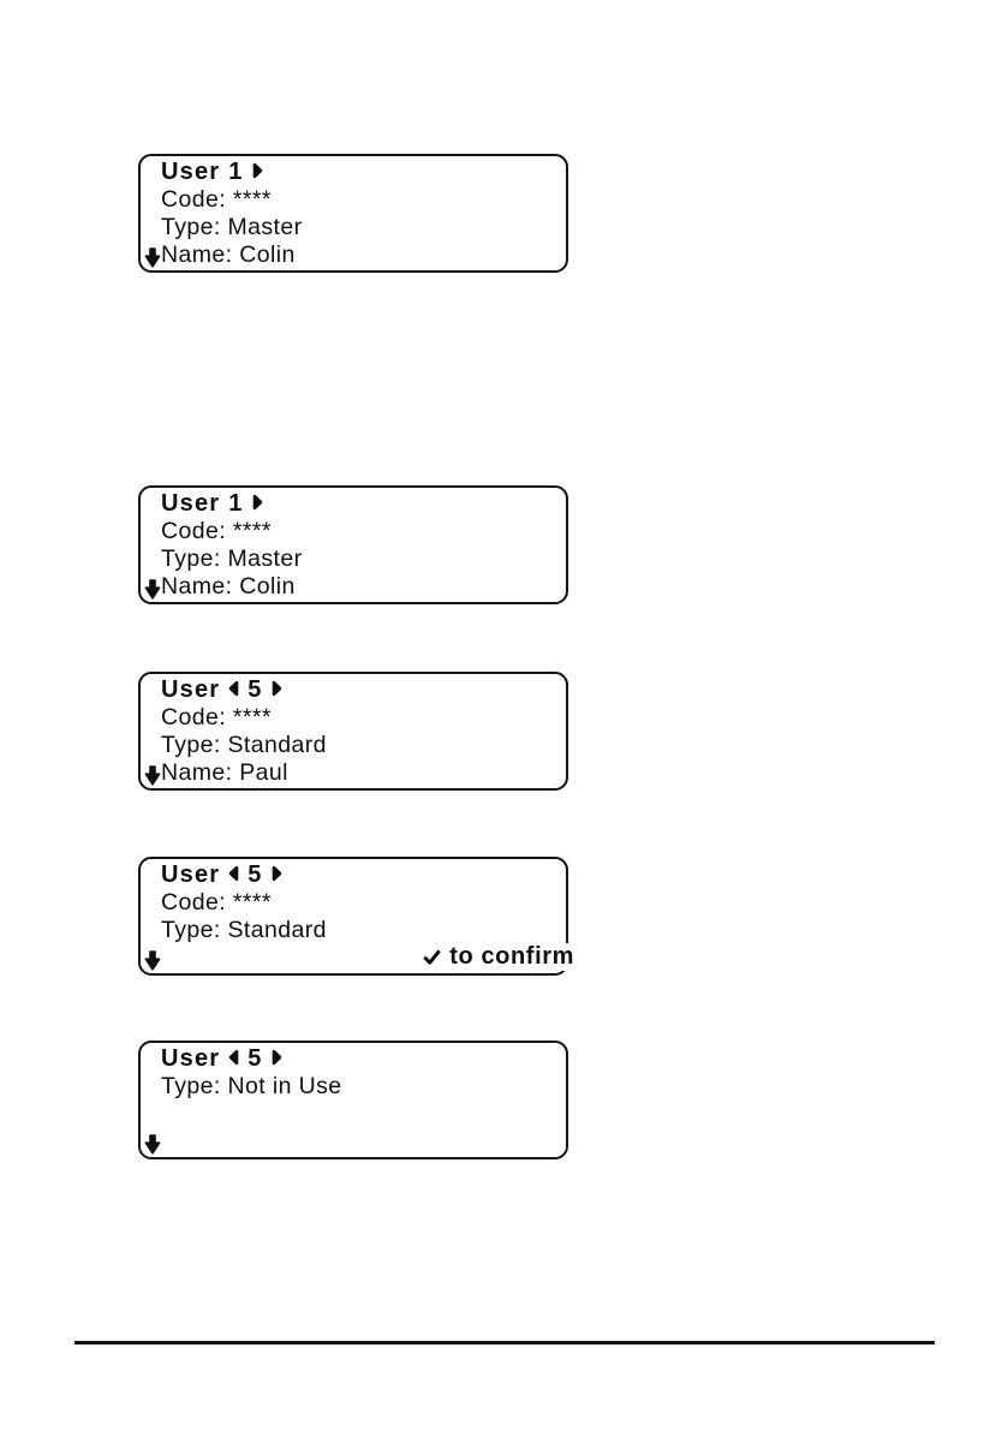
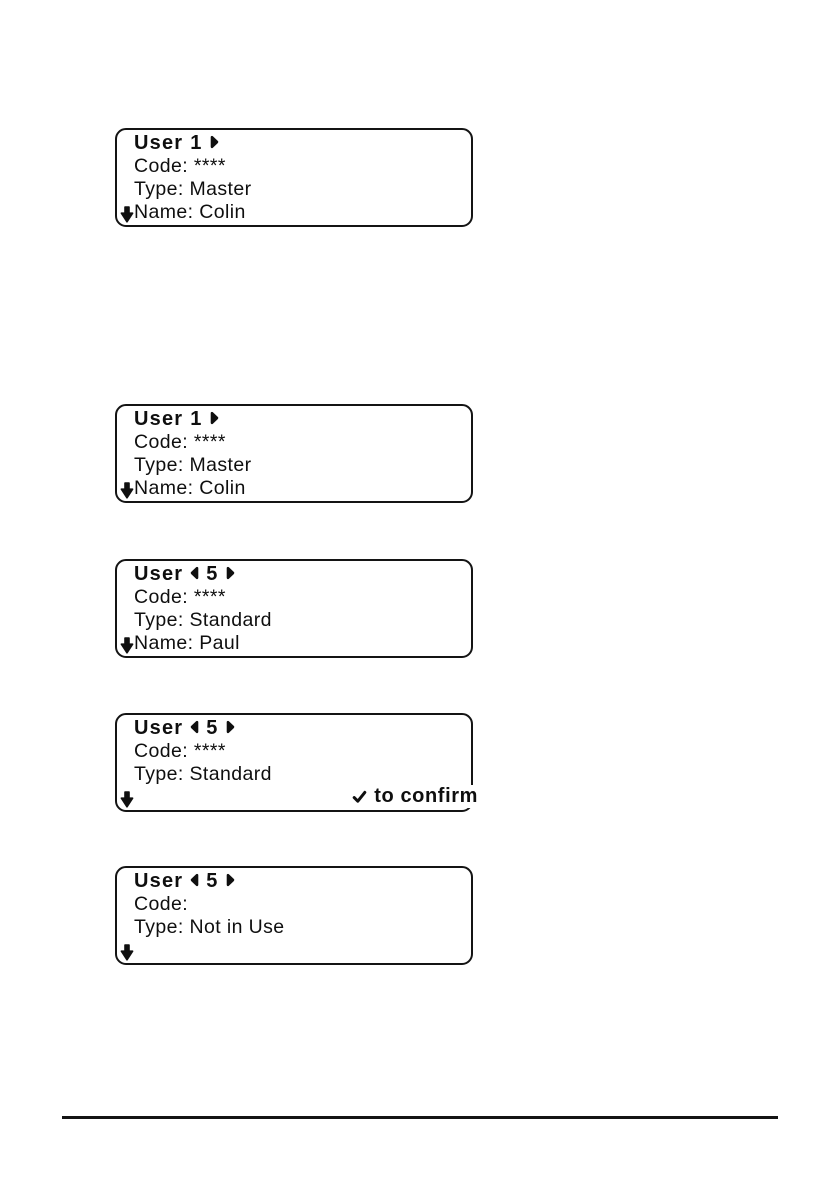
  User
  1
  Code: ****
  Type: Master
  Name: Colin
  User
  1
  Code: ****
  Type: Master
  Name: Colin
  User
  5
  Code: ****
  Type: Standard
  Name: Paul
  User
  5
  Code: ****
  Type: Standard
  to confirm
  User
  5
+ Code:
  Type: Not in Use
